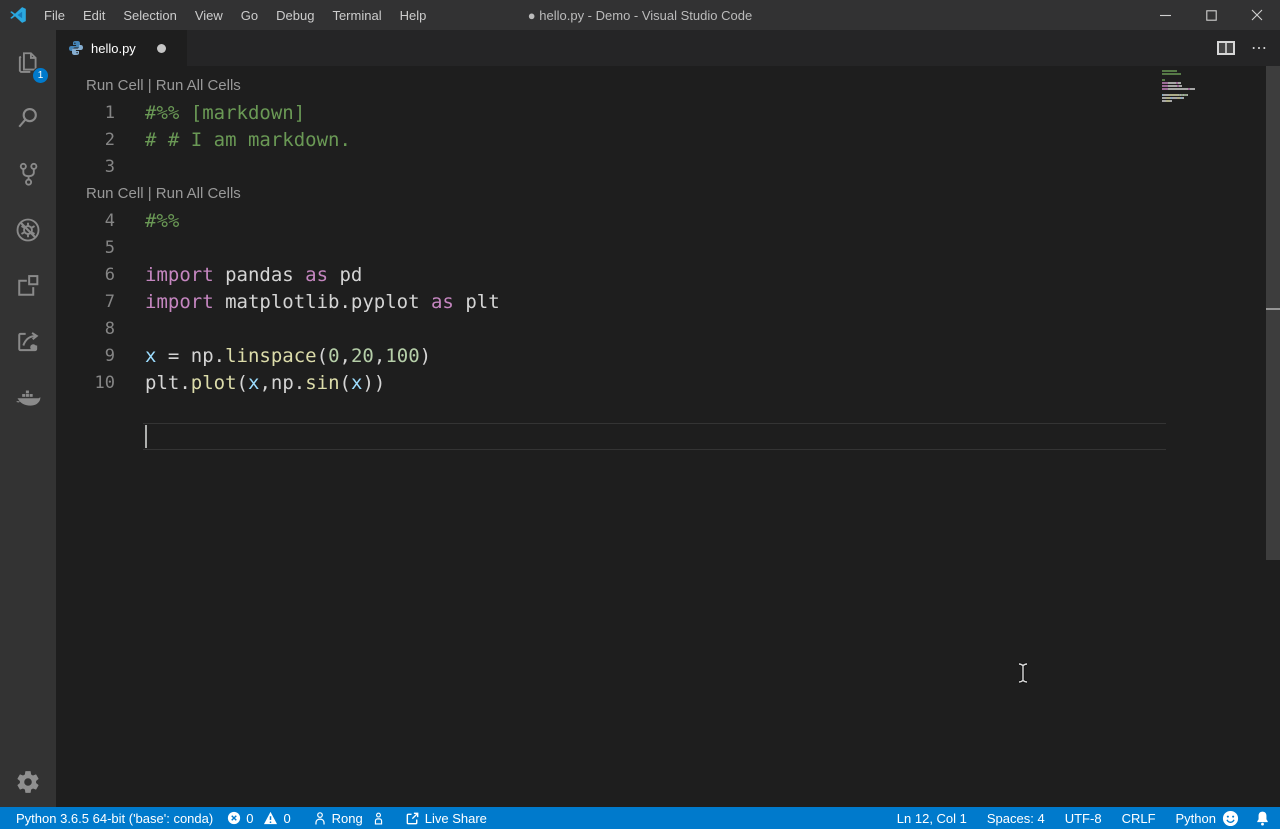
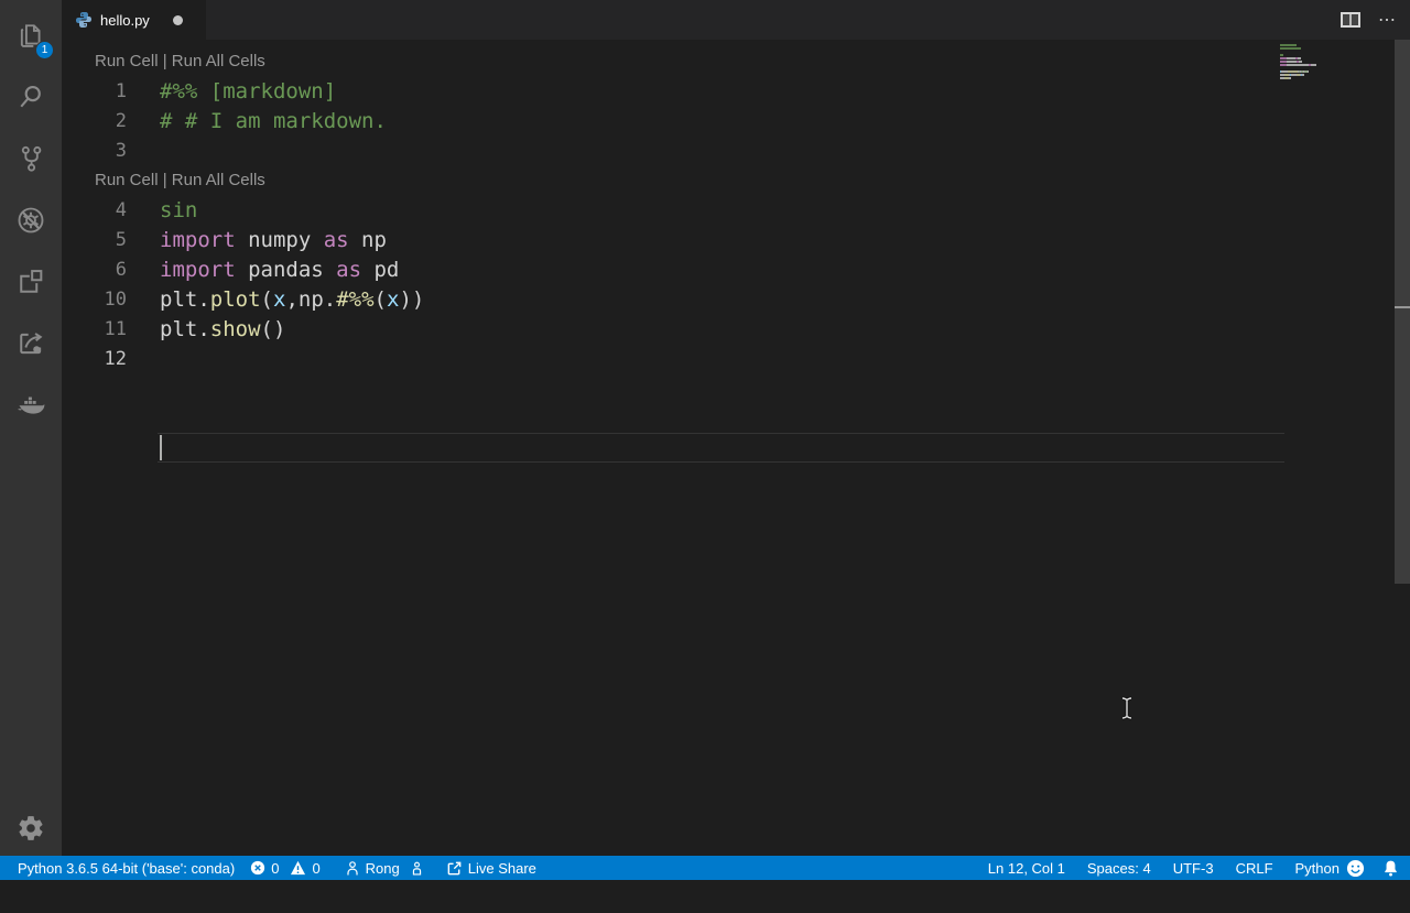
- File
- Edit
- Selection
- View
- Go
- Debug
- Terminal
- Help
- ● hello.py - Demo - Visual Studio Code
  1
  hello.py
  ⋯
  Run Cell | Run All Cells
  1
  #%% [markdown]
  2
  # # I am markdown.
  3
  Run Cell | Run All Cells
  4
- #%%
+ sin
  5
+ import numpy as np
  6
  import pandas as pd
- 7
- import matplotlib.pyplot as plt
- 8
- 9
- x = np.linspace(0,20,100)
  10
- plt.plot(x,np.sin(x))
+ plt.plot(x,np.#%%(x))
+ 11
+ plt.show()
+ 12
  Python 3.6.5 64-bit ('base': conda)
  0
  0
  Rong
  Live Share
  Ln 12, Col 1
  Spaces: 4
- UTF-8
+ UTF-3
  CRLF
  Python
